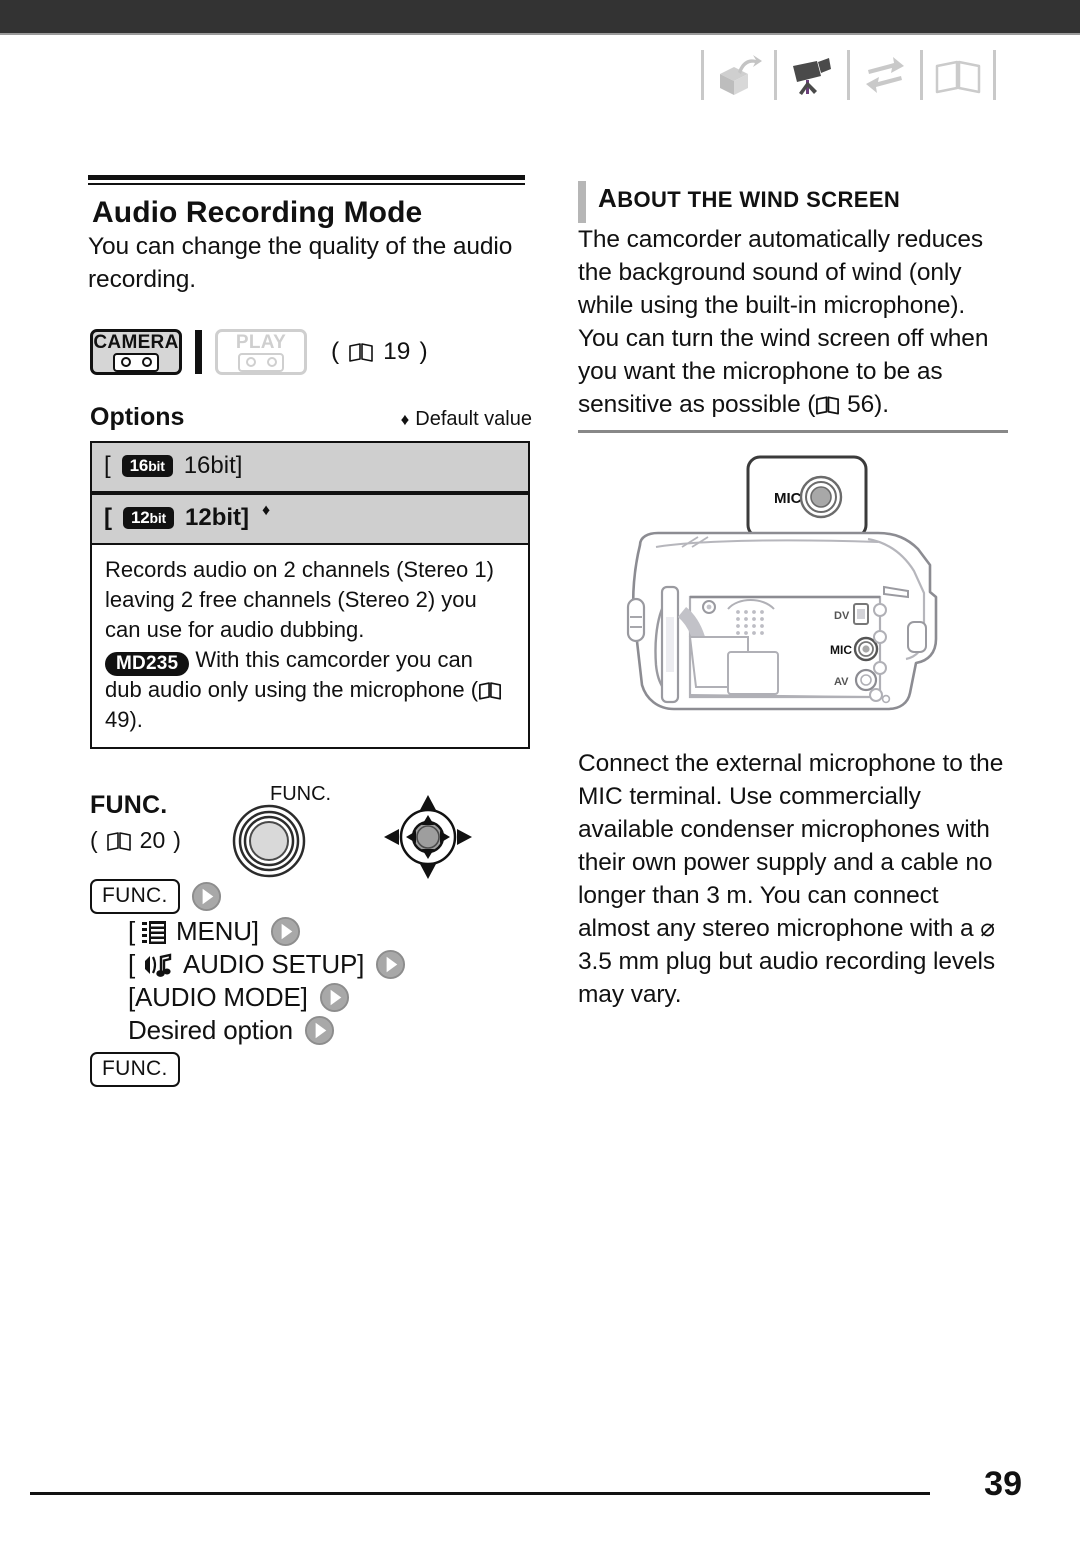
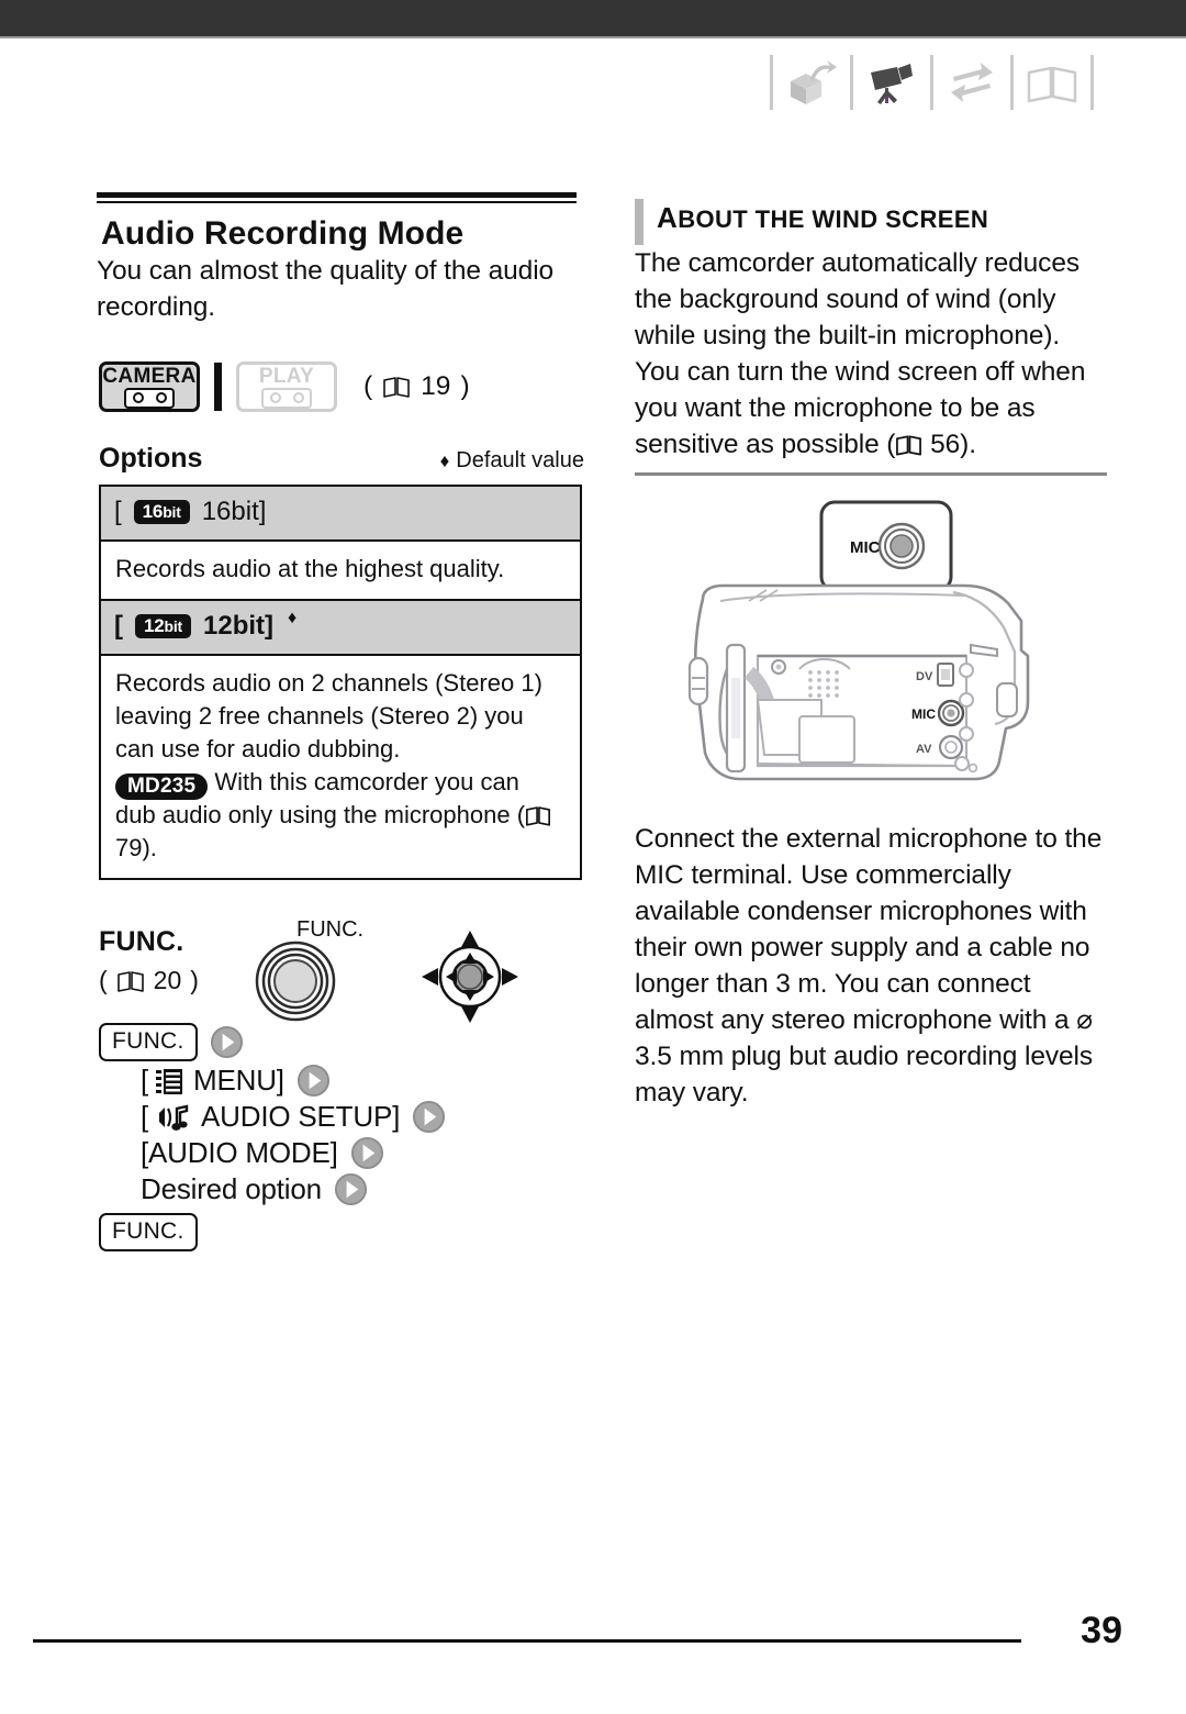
  Audio Recording Mode
- You can change the quality of the audio recording.
+ You can almost the quality of the audio recording.
  CAMERA
  PLAY
  (
  19
  )
  Options
  ♦
  Default value
  [
  16
  bit
  16bit]
+ Records audio at the highest quality.
  [
  12
  bit
  12bit]
  ♦
  Records audio on 2 channels (Stereo 1) leaving 2 free channels (Stereo 2) you can use for audio dubbing.
- MD235 With this camcorder you can dub audio only using the microphone ( 49).
+ MD235 With this camcorder you can dub audio only using the microphone ( 79).
  FUNC.
  (
  20
  )
  FUNC.
  FUNC.
  [
  MENU]
  [
  AUDIO SETUP]
  [AUDIO MODE]
  Desired option
  FUNC.
  ABOUT THE WIND SCREEN
  The camcorder automatically reduces the background sound of wind (only while using the built-in microphone). You can turn the wind screen off when you want the microphone to be as sensitive as possible ( 56).
  MIC
  DV
  MIC
  AV
  Connect the external microphone to the MIC terminal. Use commercially available condenser microphones with their own power supply and a cable no longer than 3 m. You can connect almost any stereo microphone with a ⌀ 3.5 mm plug but audio recording levels may vary.
  39
